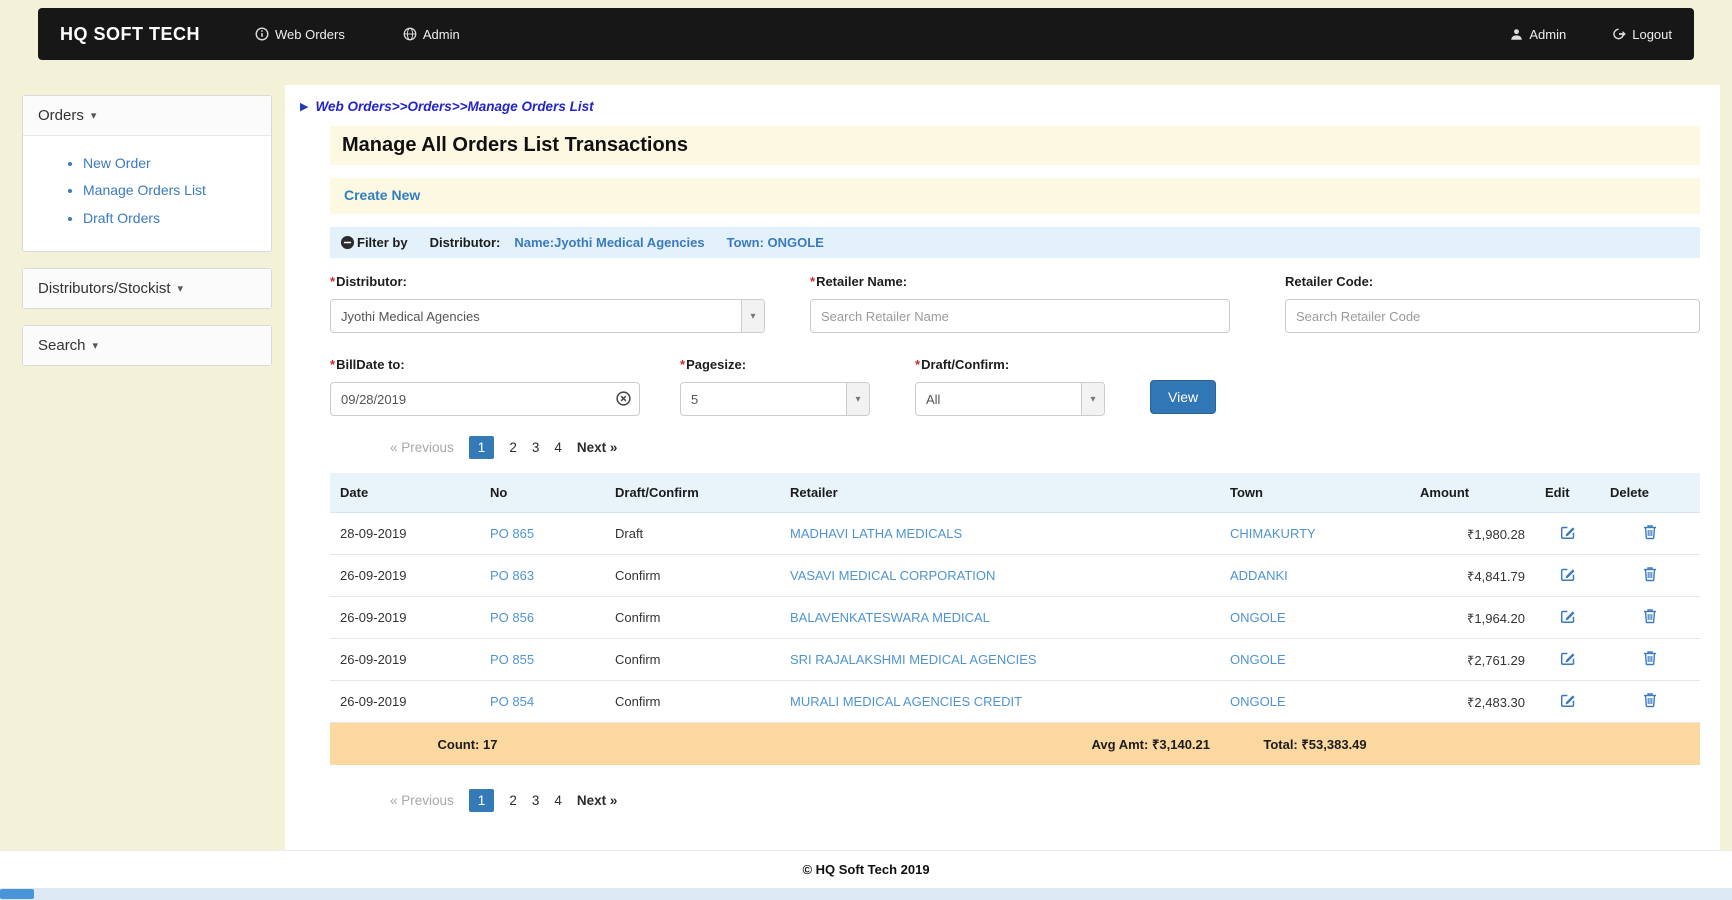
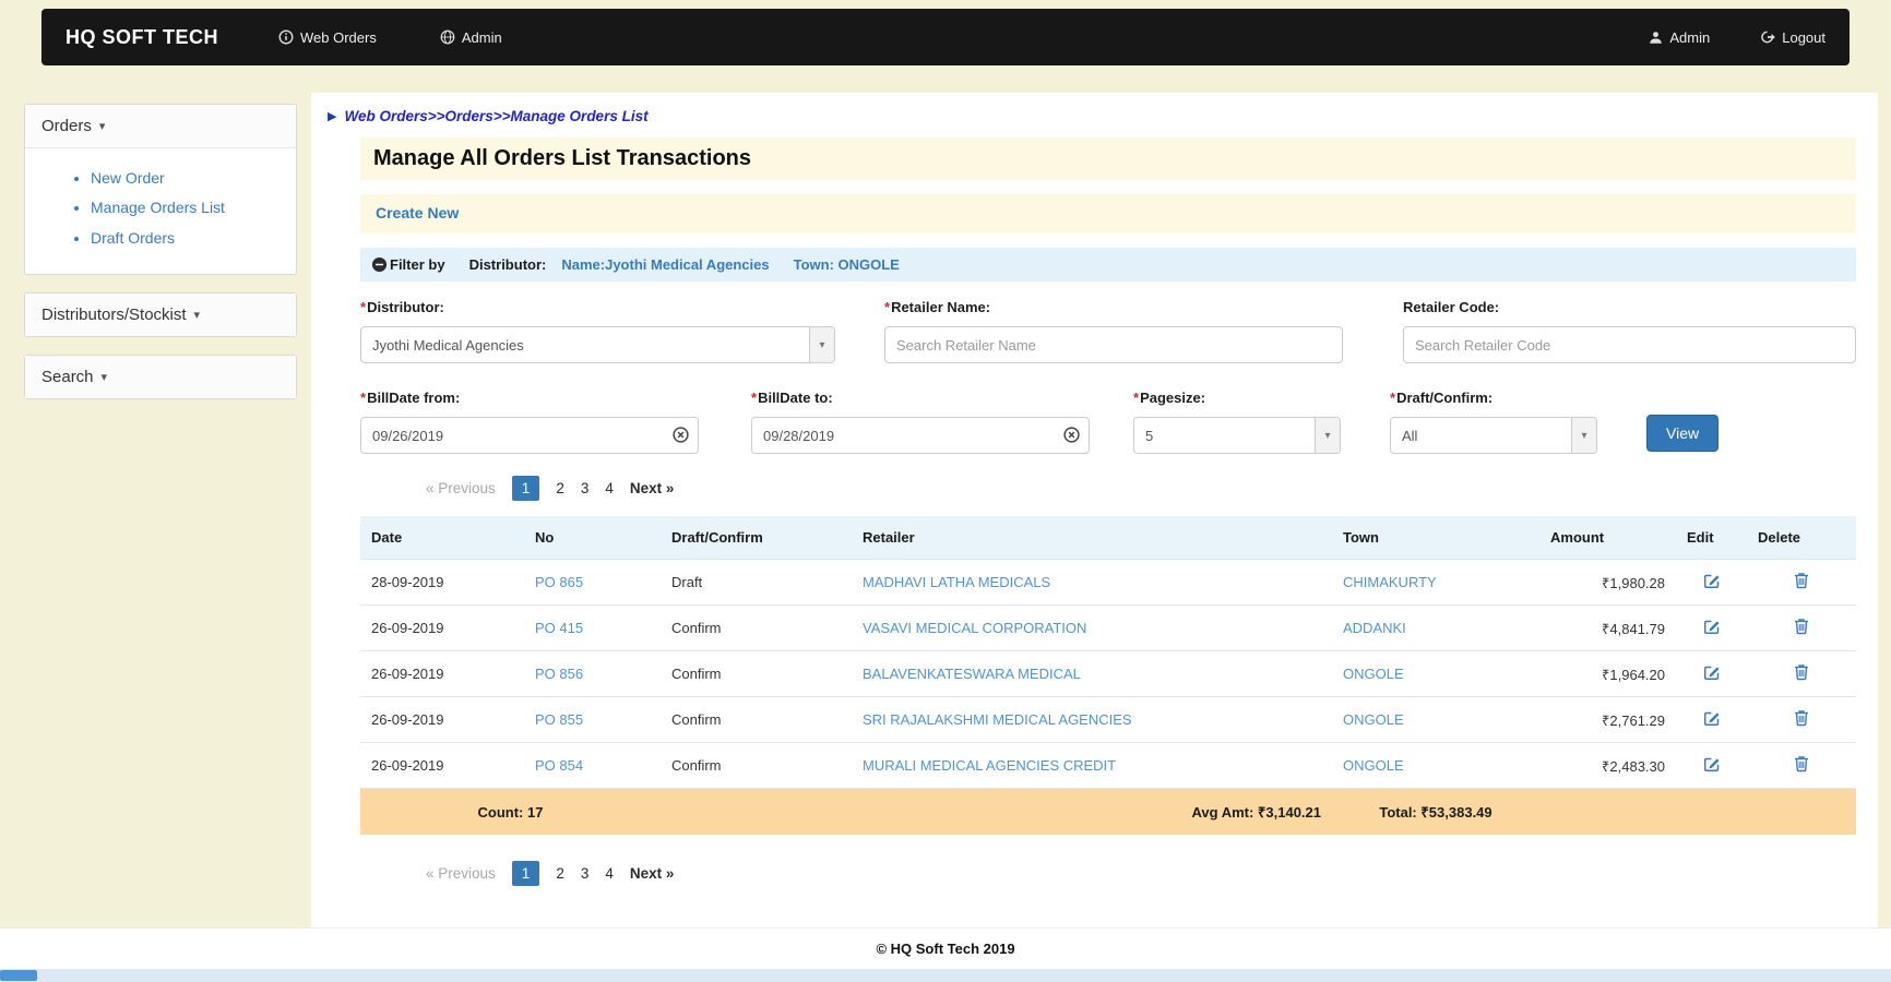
  HQ SOFT TECH
  Web Orders
  Admin
  Admin
  Logout
  Orders
  ▾
  New Order
  Manage Orders List
  Draft Orders
  Distributors/Stockist
  ▾
  Search
  ▾
  ▶
  Web Orders>>Orders>>Manage Orders List
  Manage All Orders List Transactions
  Create New
  Filter by
  Distributor:
  Name:Jyothi Medical Agencies
  Town: ONGOLE
  *Distributor:
  Jyothi Medical Agencies
  ▾
  *Retailer Name:
  Search Retailer Name
  Retailer Code:
  Search Retailer Code
+ *BillDate from:
+ 09/26/2019
  *BillDate to:
  09/28/2019
  *Pagesize:
  5
  ▾
  *Draft/Confirm:
  All
  ▾
  View
  « Previous
  1
  2
  3
  4
  Next »
  Date	No	Draft/Confirm	Retailer	Town	Amount	Edit	Delete
  28-09-2019	PO 865	Draft	MADHAVI LATHA MEDICALS	CHIMAKURTY	₹1,980.28
- 26-09-2019	PO 863	Confirm	VASAVI MEDICAL CORPORATION	ADDANKI	₹4,841.79
+ 26-09-2019	PO 415	Confirm	VASAVI MEDICAL CORPORATION	ADDANKI	₹4,841.79
  26-09-2019	PO 856	Confirm	BALAVENKATESWARA MEDICAL	ONGOLE	₹1,964.20
  26-09-2019	PO 855	Confirm	SRI RAJALAKSHMI MEDICAL AGENCIES	ONGOLE	₹2,761.29
  26-09-2019	PO 854	Confirm	MURALI MEDICAL AGENCIES CREDIT	ONGOLE	₹2,483.30
  Count: 17		Avg Amt: ₹3,140.21	Total: ₹53,383.49
  « Previous
  1
  2
  3
  4
  Next »
  © HQ Soft Tech 2019
